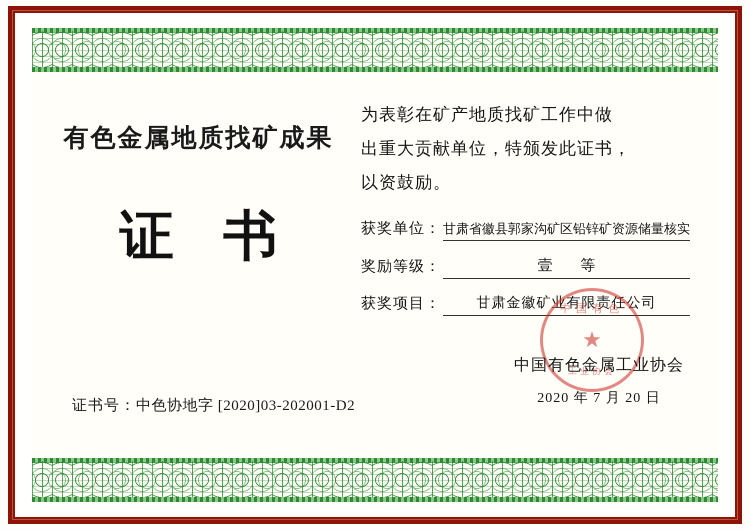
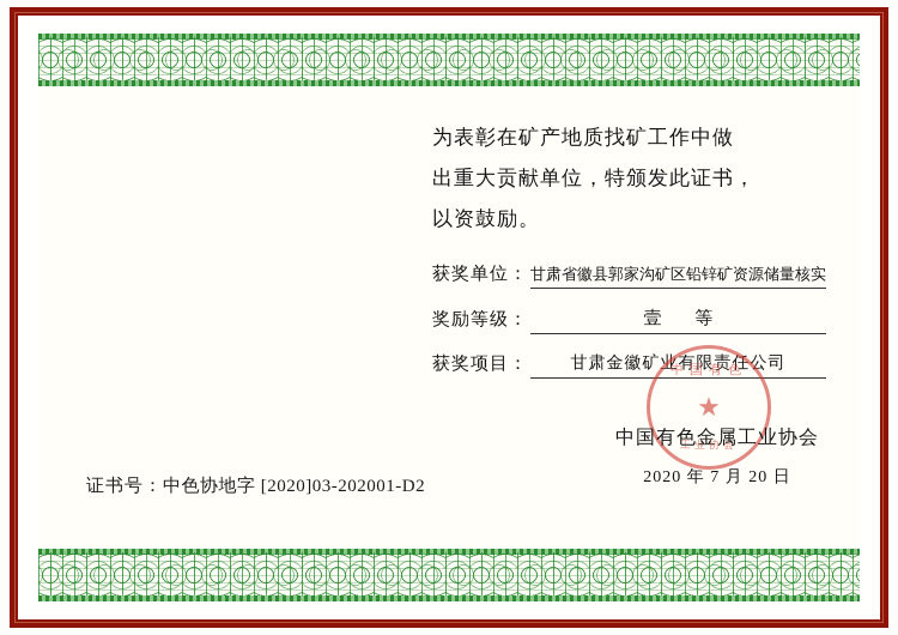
- 有色金属地质找矿成果
- 证 书
  证书号：中色协地字 [2020]03-202001-D2
  为表彰在矿产地质找矿工作中做
  出重大贡献单位，特颁发此证书，
  以资鼓励。
  获奖单位：
  甘肃省徽县郭家沟矿区铅锌矿资源储量核实
  奖励等级：
  壹 等
  获奖项目：
  甘肃金徽矿业有限责任公司
  中国有色
  ★
  工业协会
  中国有色金属工业协会
  2020 年 7 月 20 日
